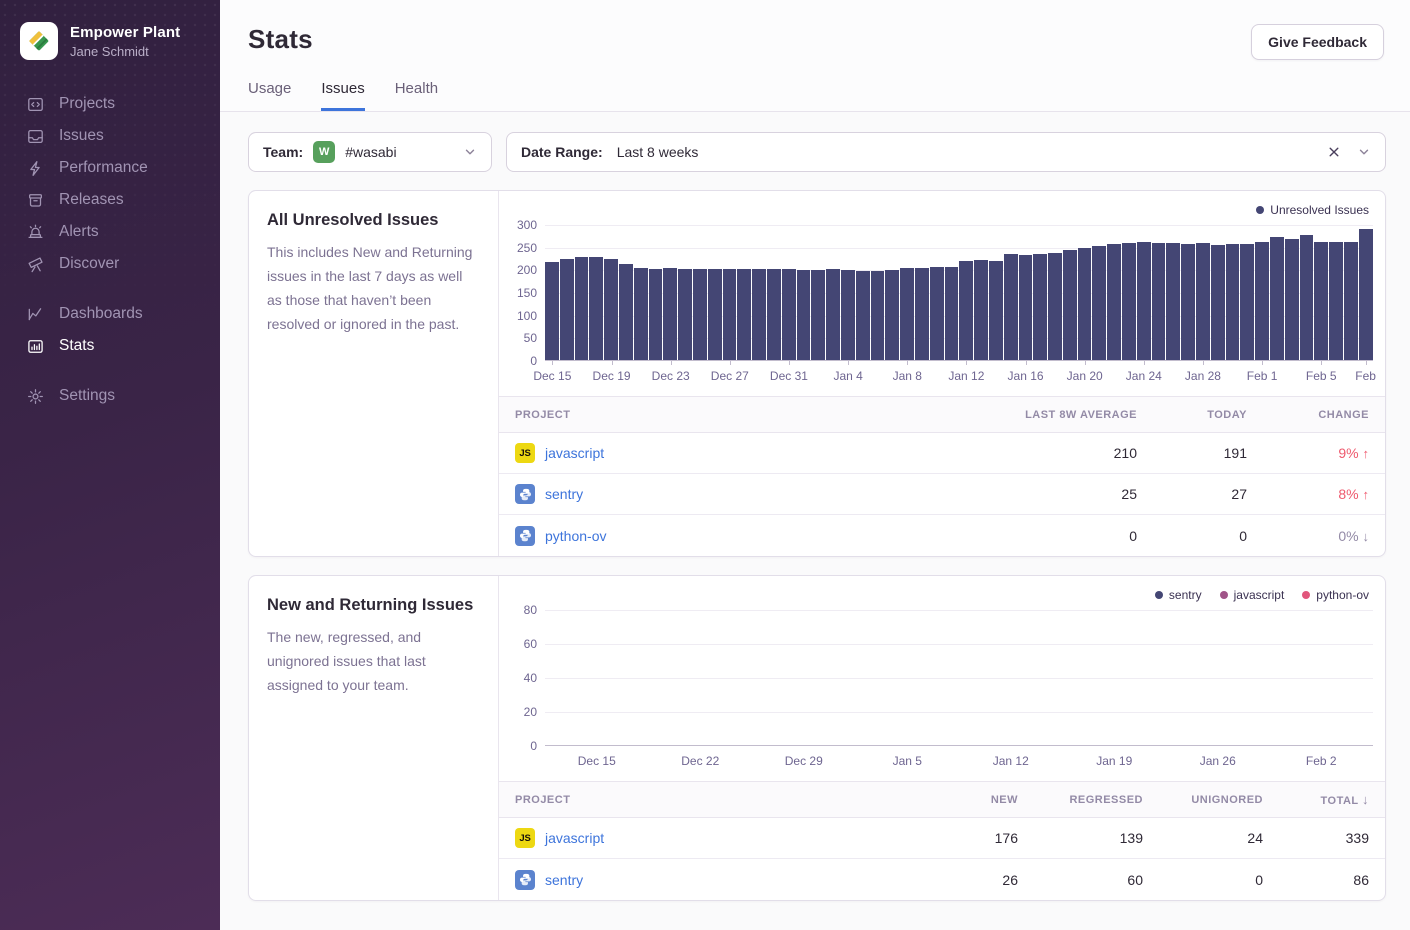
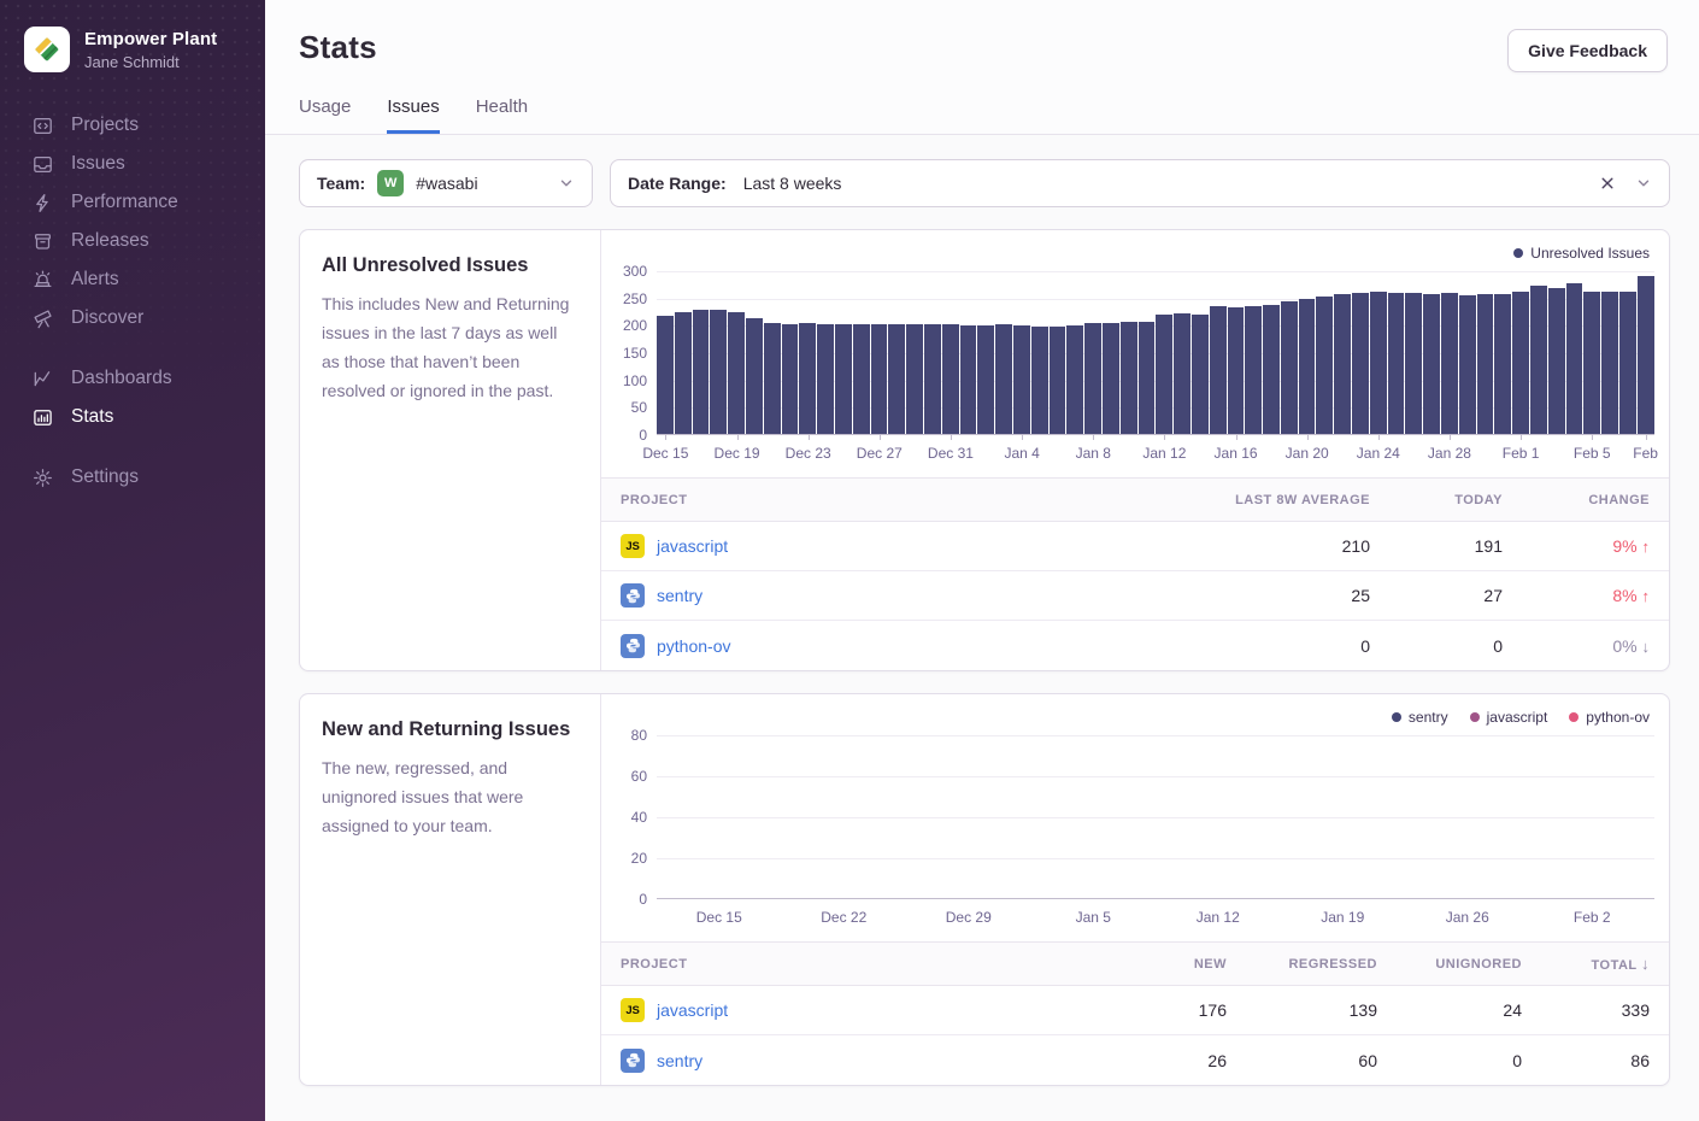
  Empower Plant
  Jane Schmidt
  Projects
  Issues
  Performance
  Releases
  Alerts
  Discover
  Dashboards
  Stats
  Settings
  Stats
  Give Feedback
  Usage
  Issues
  Health
  Team:
  W
  #wasabi
  Date Range:
  Last 8 weeks
  All Unresolved Issues
  This includes New and Returning issues in the last 7 days as well as those that haven’t been resolved or ignored in the past.
  Unresolved Issues
  0
  50
  100
  150
  200
  250
  300
  Dec 15
  Dec 19
  Dec 23
  Dec 27
  Dec 31
  Jan 4
  Jan 8
  Jan 12
  Jan 16
  Jan 20
  Jan 24
  Jan 28
  Feb 1
  Feb 5
  Feb
  PROJECT
  LAST 8W AVERAGE
  TODAY
  CHANGE
  JS
  javascript
  210
  191
  9% ↑
  sentry
  25
  27
  8% ↑
  python-ov
  0
  0
  0% ↓
  New and Returning Issues
- The new, regressed, and unignored issues that last assigned to your team.
+ The new, regressed, and unignored issues that were assigned to your team.
  sentry
  javascript
  python-ov
  0
  20
  40
  60
  80
  Dec 15
  Dec 22
  Dec 29
  Jan 5
  Jan 12
  Jan 19
  Jan 26
  Feb 2
  PROJECT
  NEW
  REGRESSED
  UNIGNORED
  TOTAL ↓
  JS
  javascript
  176
  139
  24
  339
  sentry
  26
  60
  0
  86
